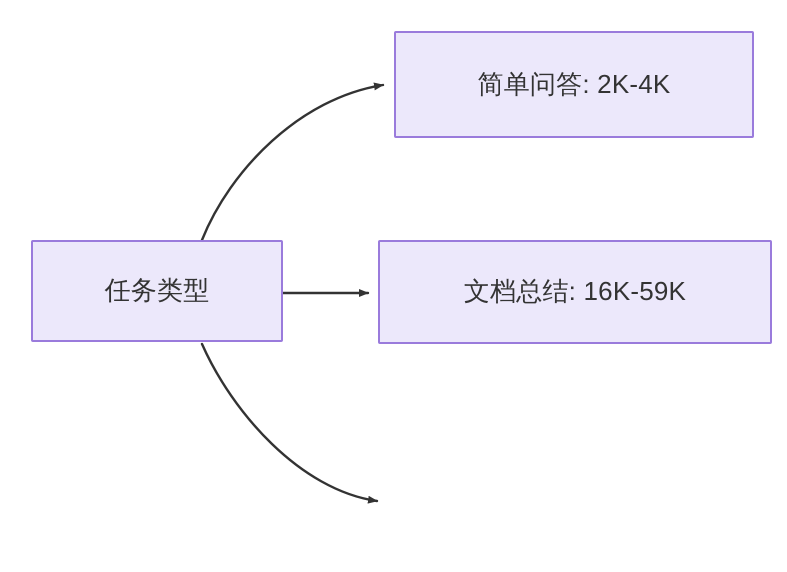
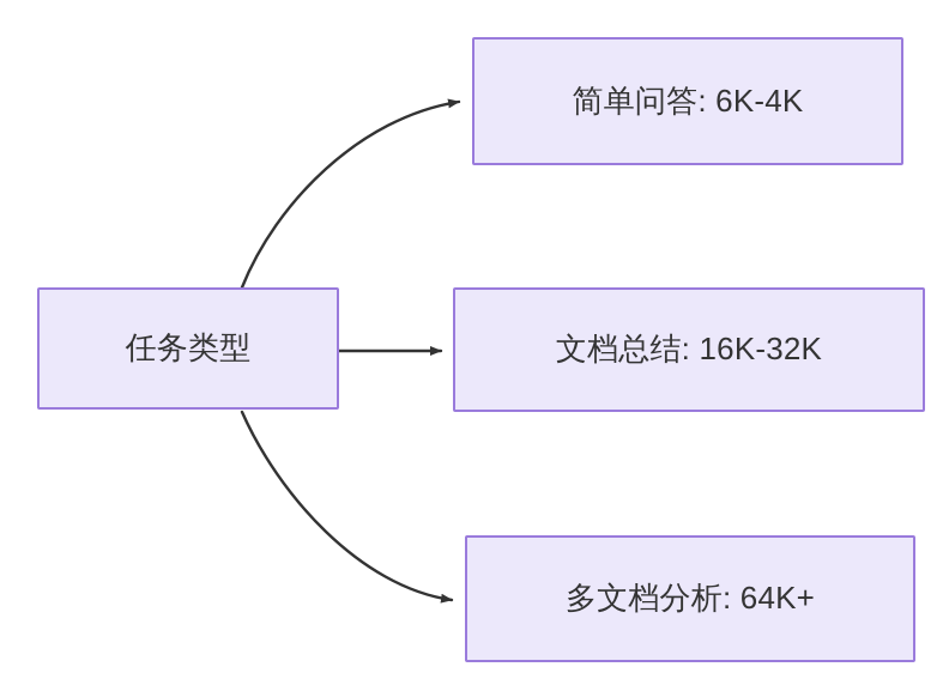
  任务类型
- 简单问答: 2K-4K
+ 简单问答: 6K-4K
- 文档总结: 16K-59K
+ 文档总结: 16K-32K
+ 多文档分析: 64K+
